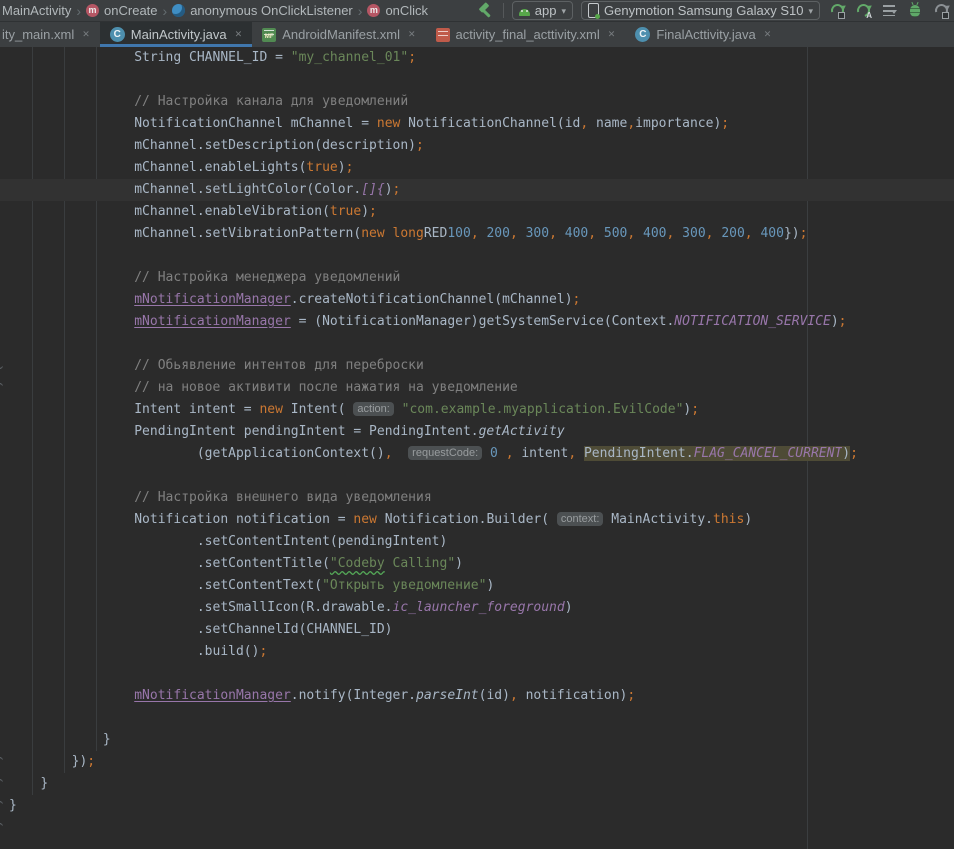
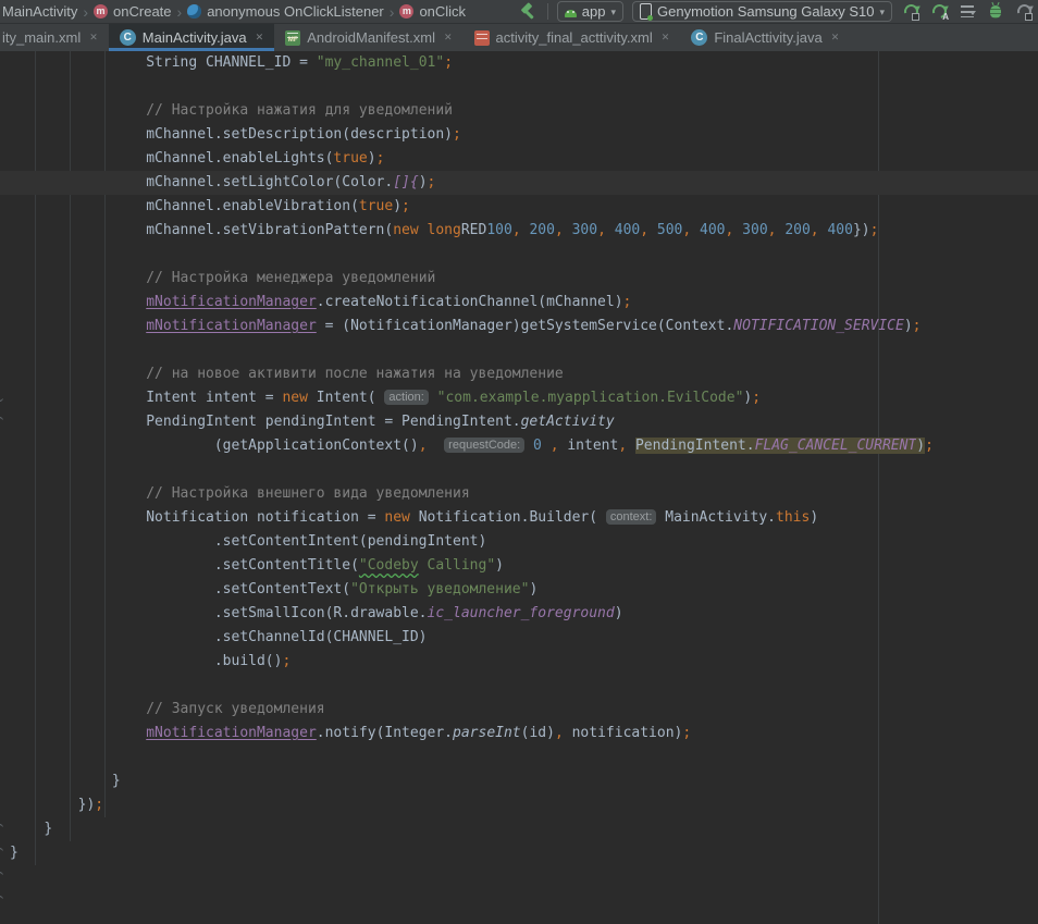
  MainActivity
  ›
  m
  onCreate
  ›
  anonymous OnClickListener
  ›
  m
  onClick
  app
  ▾
  Genymotion Samsung Galaxy S10
  ▾
  A
  ity_main.xml
  ✕
  C
  MainActivity.java
  ✕
  AndroidManifest.xml
  ✕
  activity_final_acttivity.xml
  ✕
  C
  FinalActtivity.java
  ✕
  String CHANNEL_ID = "my_channel_01";
- // Настройка канала для уведомлений
+ // Настройка нажатия для уведомлений
- NotificationChannel mChannel = new NotificationChannel(id, name,importance);
  mChannel.setDescription(description);
  mChannel.enableLights(true);
  mChannel.setLightColor(Color.[]{);
  mChannel.enableVibration(true);
  mChannel.setVibrationPattern(new longRED100, 200, 300, 400, 500, 400, 300, 200, 400});
  // Настройка менеджера уведомлений
  mNotificationManager.createNotificationChannel(mChannel);
  mNotificationManager = (NotificationManager)getSystemService(Context.NOTIFICATION_SERVICE);
- // Обьявление интентов для переброски
  // на новое активити после нажатия на уведомление
  Intent intent = new Intent( action: "com.example.myapplication.EvilCode");
  PendingIntent pendingIntent = PendingIntent.getActivity
  (getApplicationContext(), requestCode: 0 , intent, PendingIntent.FLAG_CANCEL_CURRENT);
  // Настройка внешнего вида уведомления
  Notification notification = new Notification.Builder( context: MainActivity.this)
  .setContentIntent(pendingIntent)
  .setContentTitle("Codeby Calling")
  .setContentText("Открыть уведомление")
  .setSmallIcon(R.drawable.ic_launcher_foreground)
  .setChannelId(CHANNEL_ID)
  .build();
+ // Запуск уведомления
  mNotificationManager.notify(Integer.parseInt(id), notification);
  }
  });
  }
  }
  ⌄
  ⌃
  ⌃
  ⌃
  ⌃
  ⌃
